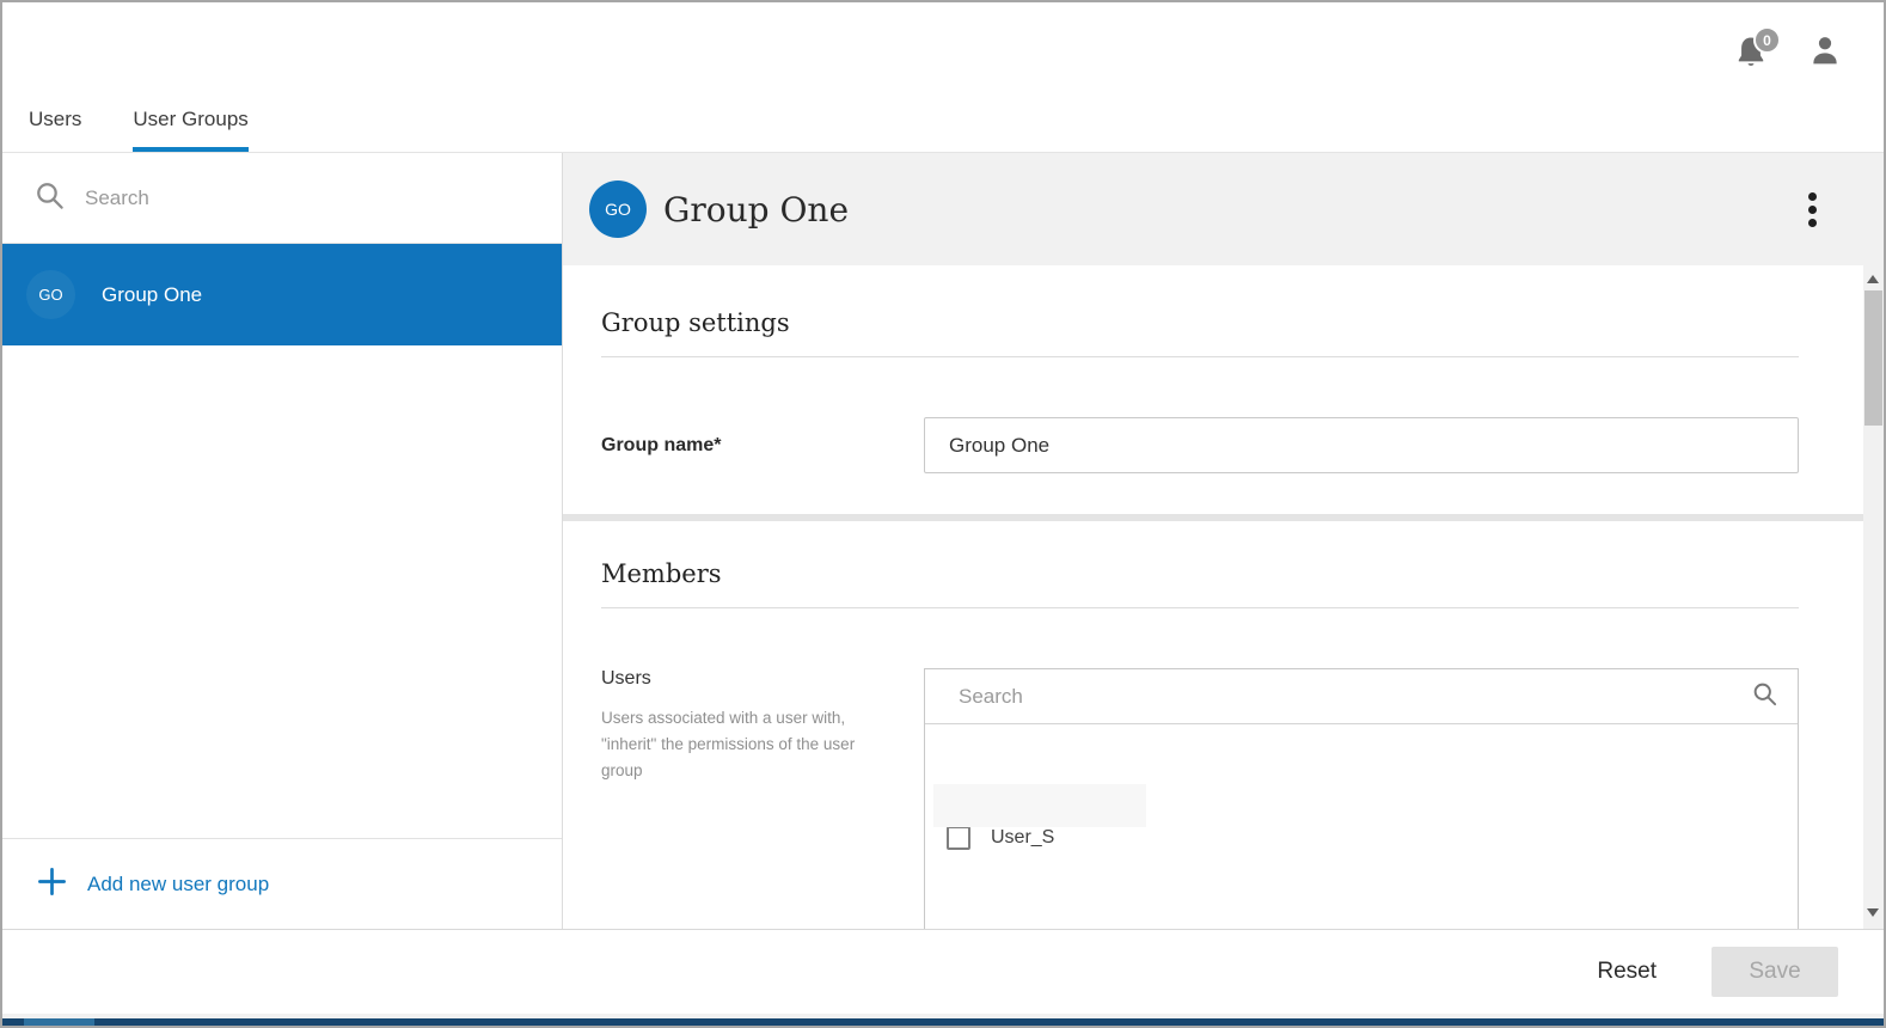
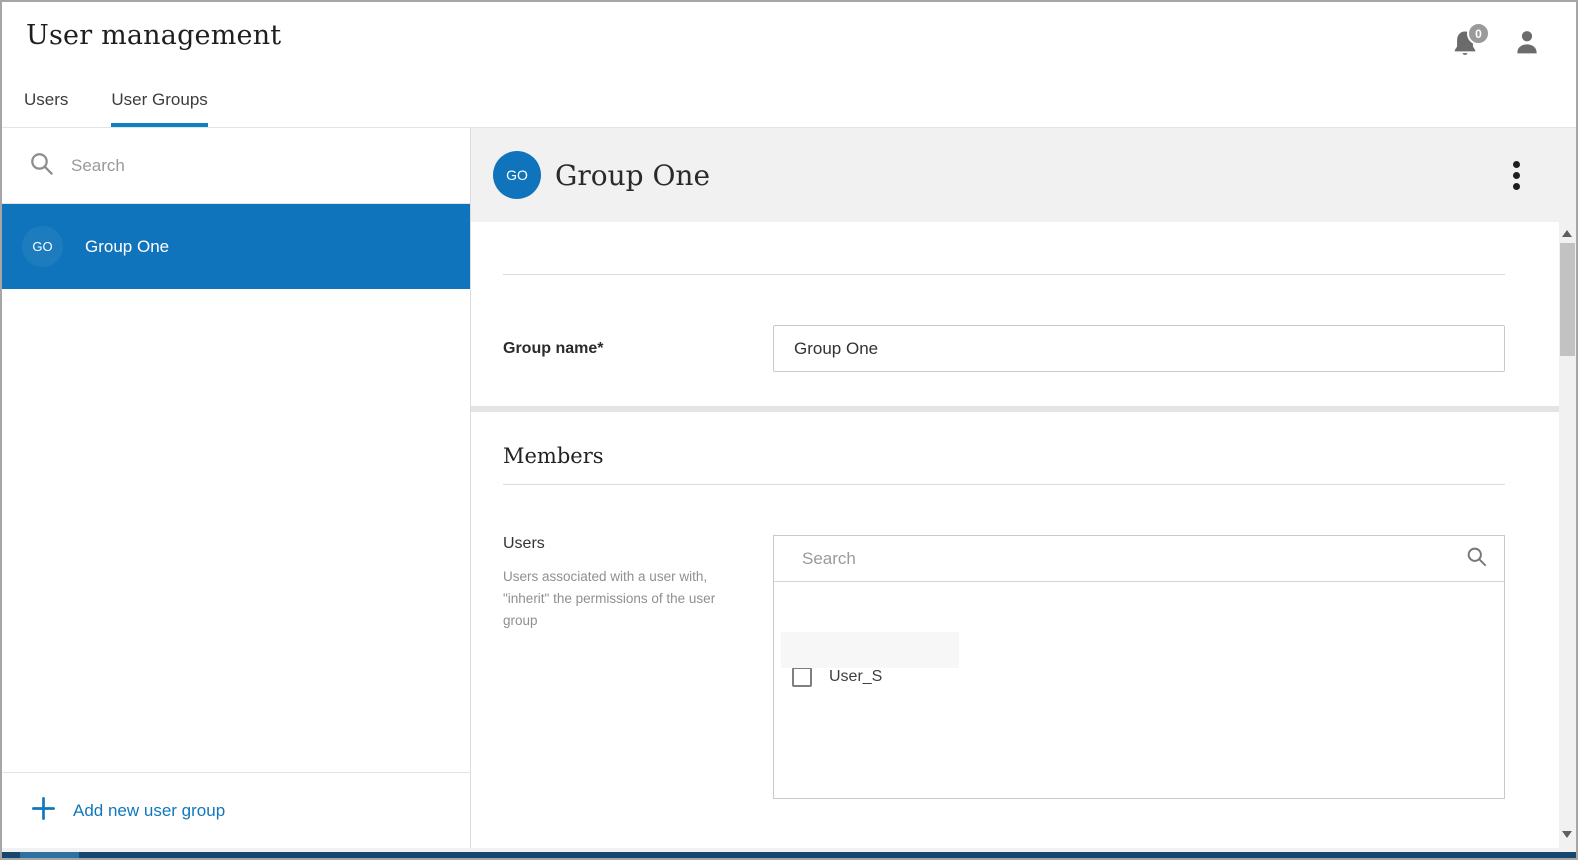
+ User management
  Users
  User Groups
  0
  Search
  GO
  Group One
  Add new user group
  GO
  Group One
- Group settings
  Group name*
  Group One
  Members
  Users
  Users associated with a user with, "inherit" the permissions of the user group
  Search
  User_S
- Reset
- Save
